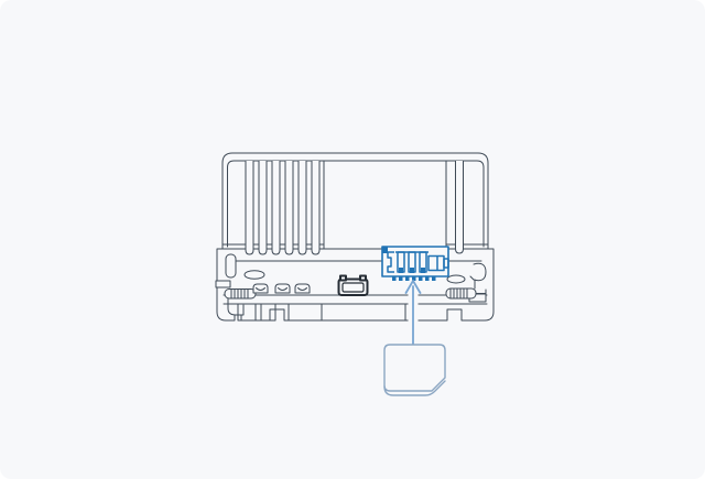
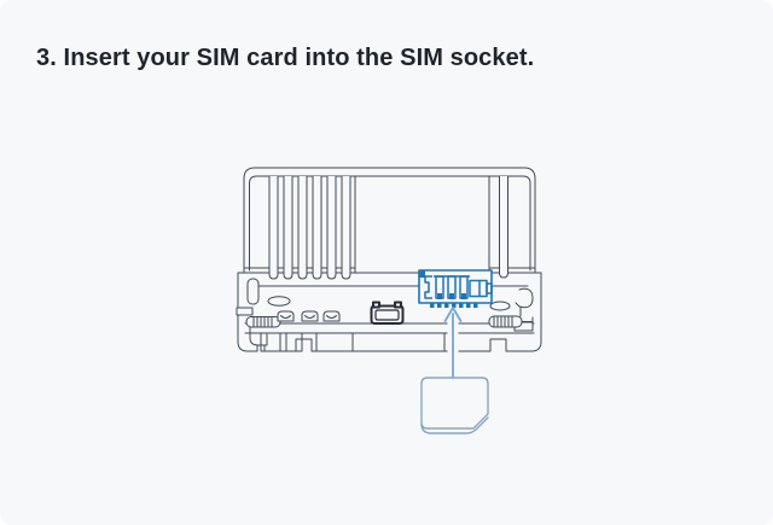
+ 3. Insert your SIM card into the SIM socket.
